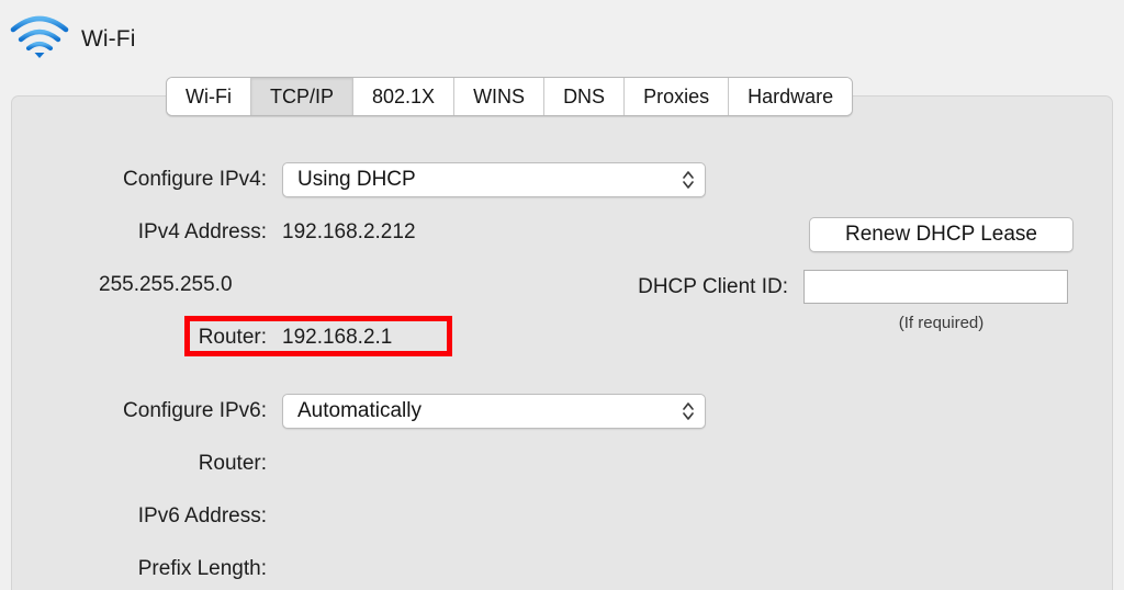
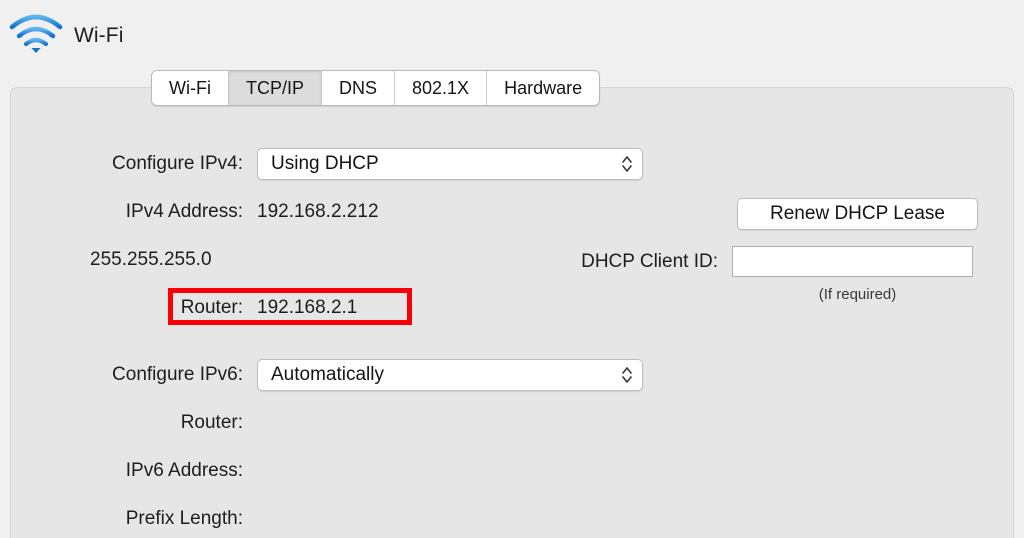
  Wi-Fi
  Wi-Fi
  TCP/IP
- 802.1X
+ DNS
- WINS
- DNS
+ 802.1X
- Proxies
  Hardware
  Configure IPv4:
  Using DHCP
  IPv4 Address:
  192.168.2.212
  255.255.255.0
  Router:
  192.168.2.1
  Renew DHCP Lease
  DHCP Client ID:
  (If required)
  Configure IPv6:
  Automatically
  Router:
  IPv6 Address:
  Prefix Length:
